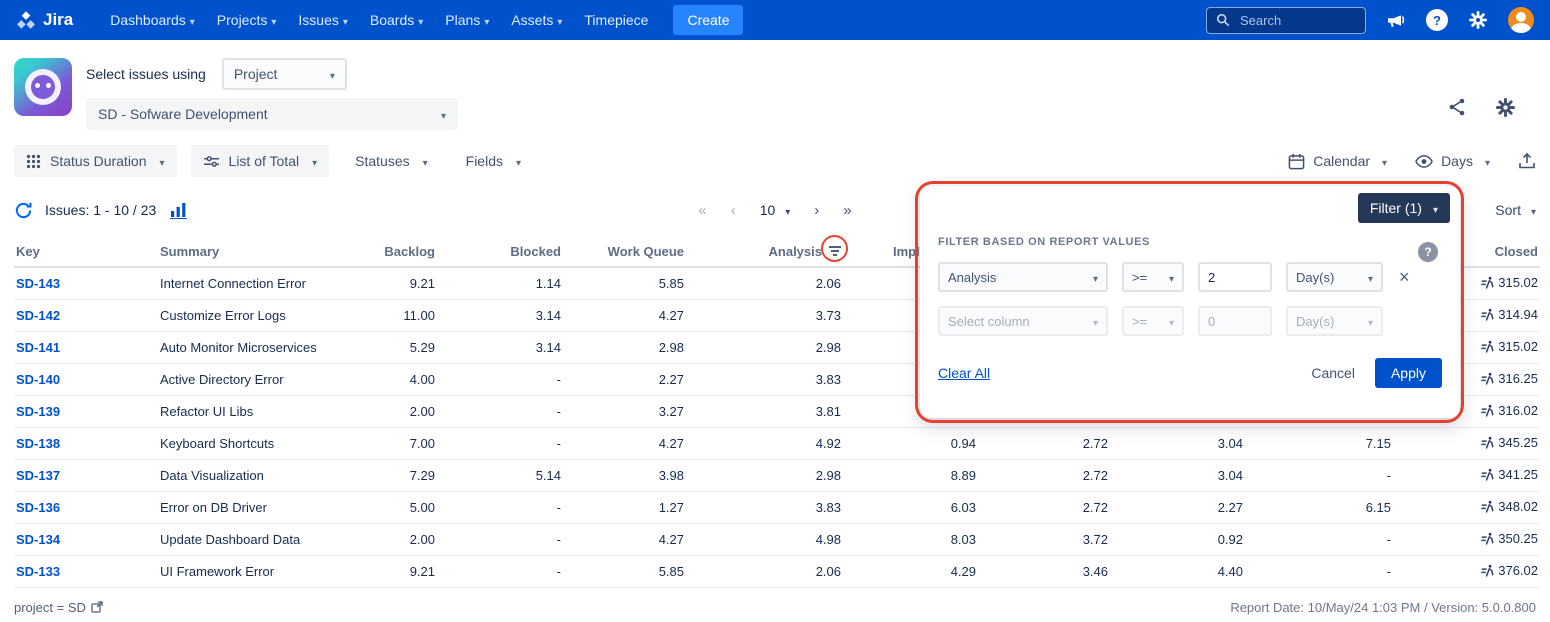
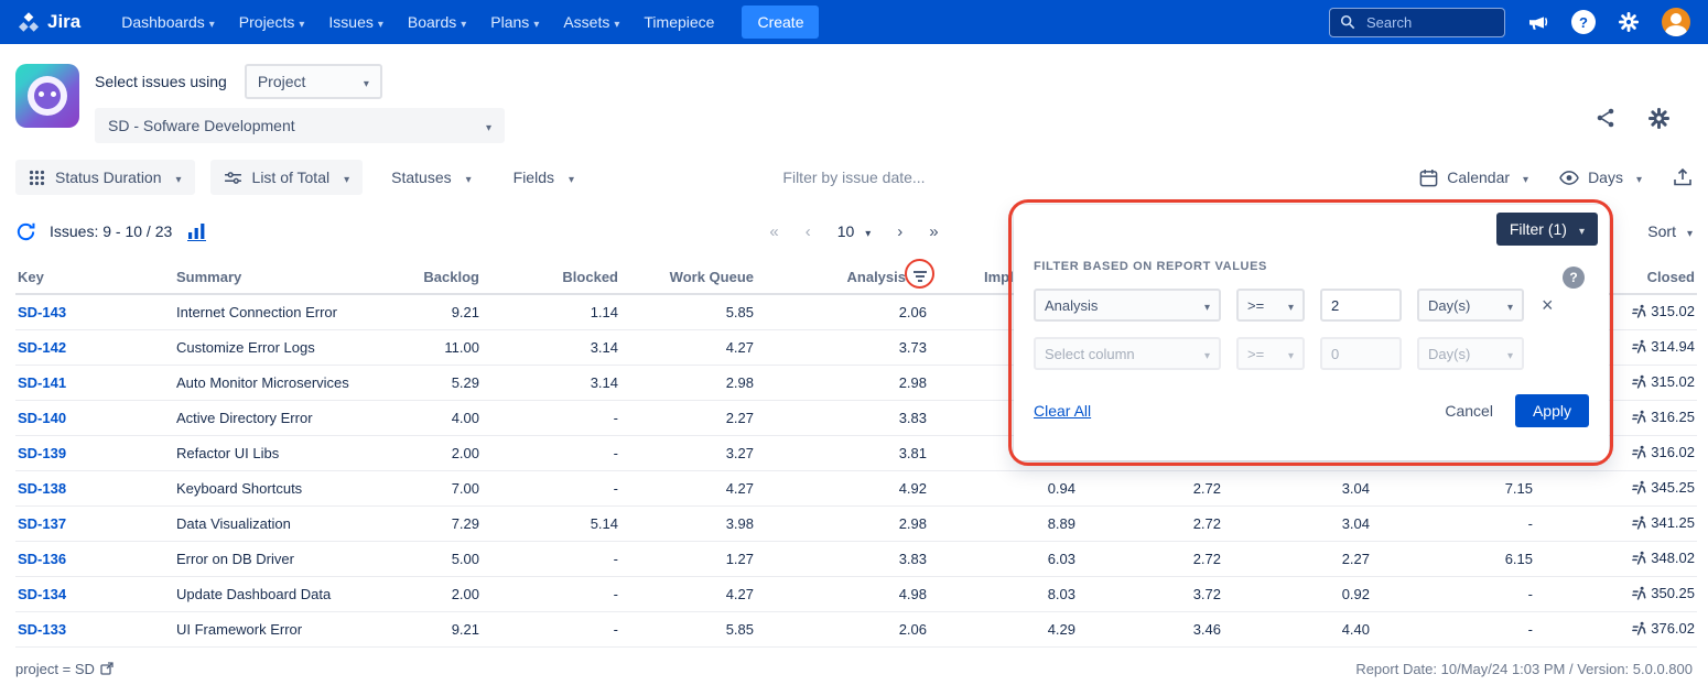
  Jira
  Dashboards
  Projects
  Issues
  Boards
  Plans
  Assets
  Timepiece
  Create
  Search
  ?
  Select issues using
  Project
  SD - Sofware Development
  Status Duration
  List of Total
  Statuses
  Fields
+ Filter by issue date...
  Calendar
  Days
- Issues: 1 - 10 / 23
+ Issues: 9 - 10 / 23
  «
  ‹
  10
  ›
  »
  Sort
  Key	Summary	Backlog	Blocked	Work Queue	Analysis	Impl				Closed
  SD-143	Internet Connection Error	9.21	1.14	5.85	2.06					315.02
  SD-142	Customize Error Logs	11.00	3.14	4.27	3.73					314.94
  SD-141	Auto Monitor Microservices	5.29	3.14	2.98	2.98					315.02
  SD-140	Active Directory Error	4.00	-	2.27	3.83					316.25
  SD-139	Refactor UI Libs	2.00	-	3.27	3.81					316.02
  SD-138	Keyboard Shortcuts	7.00	-	4.27	4.92	0.94	2.72	3.04	7.15	345.25
  SD-137	Data Visualization	7.29	5.14	3.98	2.98	8.89	2.72	3.04	-	341.25
  SD-136	Error on DB Driver	5.00	-	1.27	3.83	6.03	2.72	2.27	6.15	348.02
  SD-134	Update Dashboard Data	2.00	-	4.27	4.98	8.03	3.72	0.92	-	350.25
  SD-133	UI Framework Error	9.21	-	5.85	2.06	4.29	3.46	4.40	-	376.02
  project = SD
  Report Date: 10/May/24 1:03 PM / Version: 5.0.0.800
  Filter (1)
  FILTER BASED ON REPORT VALUES
  ?
  Analysis
  >=
  2
  Day(s)
  ×
  Select column
  >=
  0
  Day(s)
  Clear All
  Cancel
  Apply
